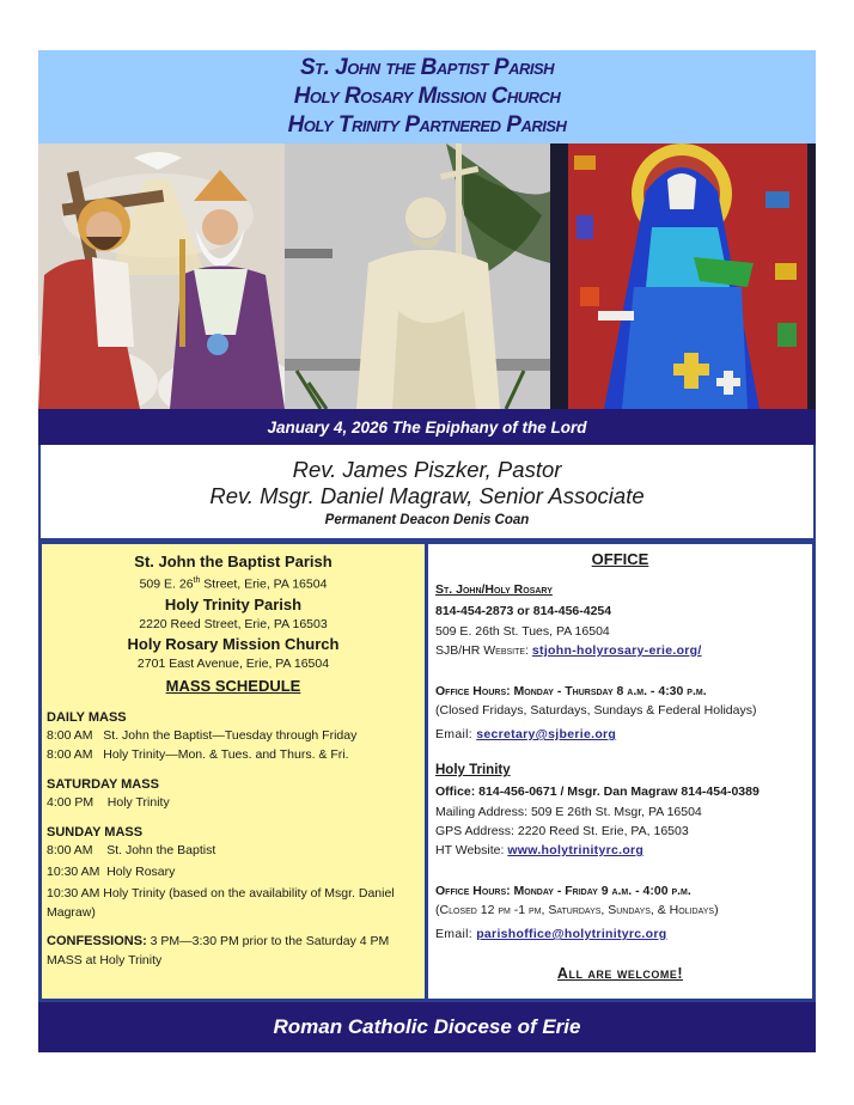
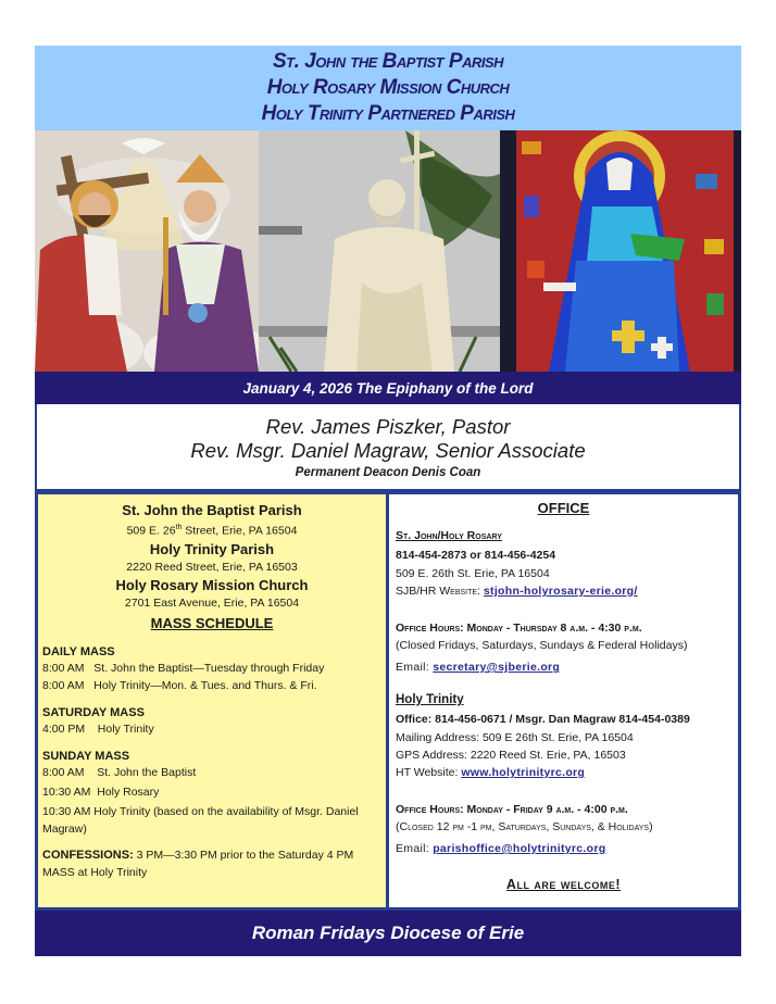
  St. John the Baptist Parish
  Holy Rosary Mission Church
  Holy Trinity Partnered Parish
  January 4, 2026 The Epiphany of the Lord
  Rev. James Piszker, Pastor
  Rev. Msgr. Daniel Magraw, Senior Associate
  Permanent Deacon Denis Coan
  St. John the Baptist Parish
  509 E. 26 Street, Erie, PA 16504
  Holy Trinity Parish
  2220 Reed Street, Erie, PA 16503
  Holy Rosary Mission Church
  2701 East Avenue, Erie, PA 16504
  MASS SCHEDULE
  DAILY MASS
  8:00 AM St. John the Baptist—Tuesday through Friday
  8:00 AM Holy Trinity—Mon. & Tues. and Thurs. & Fri.
  SATURDAY MASS
  4:00 PM Holy Trinity
  SUNDAY MASS
  8:00 AM St. John the Baptist
  10:30 AM Holy Rosary
  10:30 AM Holy Trinity (based on the availability of Msgr. Daniel Magraw)
  CONFESSIONS: 3 PM—3:30 PM prior to the Saturday 4 PM MASS at Holy Trinity
  OFFICE
  St. John/Holy Rosary
  814-454-2873 or 814-456-4254
- 509 E. 26th St. Tues, PA 16504
+ 509 E. 26th St. Erie, PA 16504
  SJB/HR Website: stjohn-holyrosary-erie.org/
  Office Hours: Monday - Thursday 8 a.m. - 4:30 p.m.
  (Closed Fridays, Saturdays, Sundays & Federal Holidays)
  Email: secretary@sjberie.org
  Holy Trinity
  Office: 814-456-0671 / Msgr. Dan Magraw 814-454-0389
- Mailing Address: 509 E 26th St. Msgr, PA 16504
+ Mailing Address: 509 E 26th St. Erie, PA 16504
  GPS Address: 2220 Reed St. Erie, PA, 16503
  HT Website: www.holytrinityrc.org
  Office Hours: Monday - Friday 9 a.m. - 4:00 p.m.
  (Closed 12 pm -1 pm, Saturdays, Sundays, & Holidays)
  Email: parishoffice@holytrinityrc.org
  All are welcome!
- Roman Catholic Diocese of Erie
+ Roman Fridays Diocese of Erie
